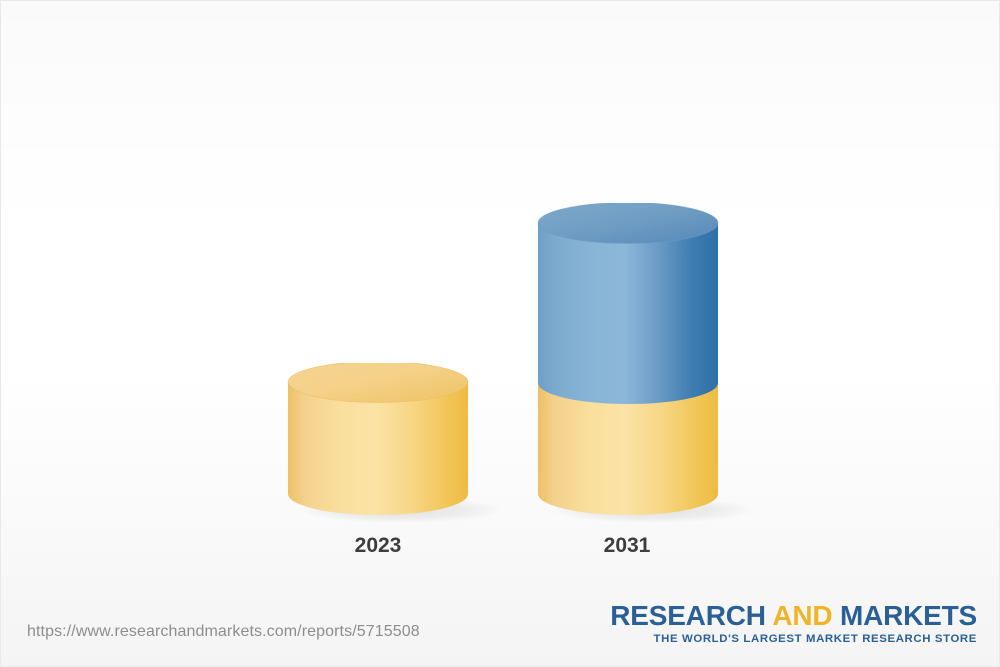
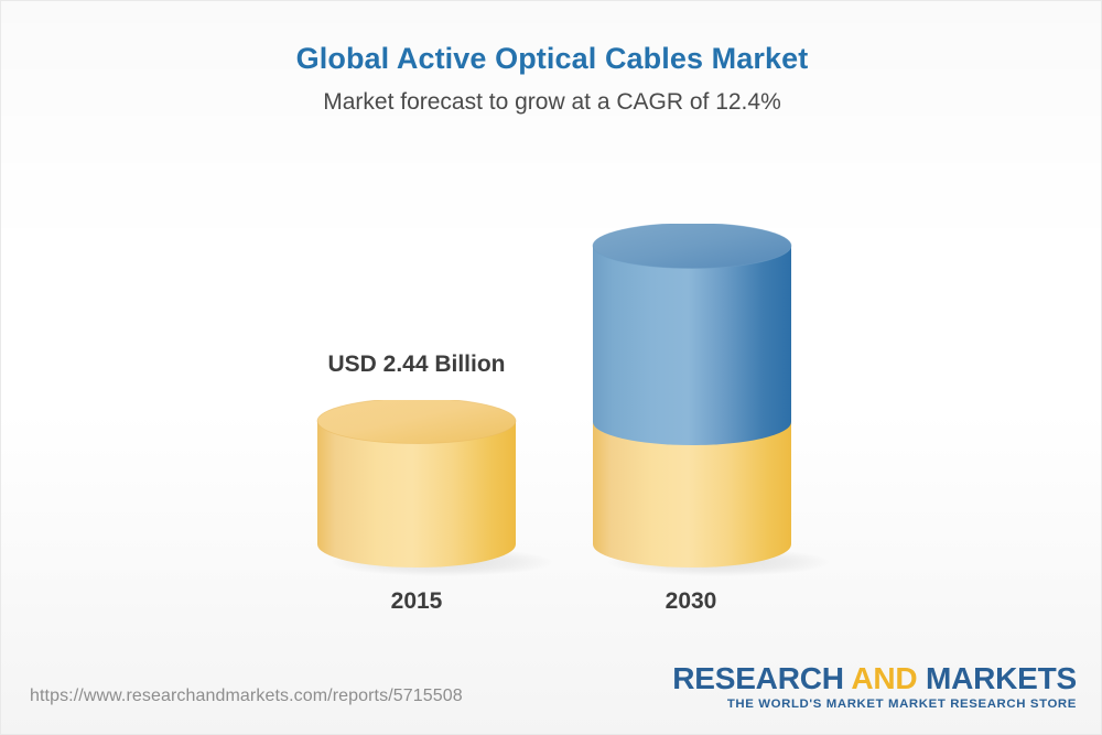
+ Global Active Optical Cables Market
+ Market forecast to grow at a CAGR of 12.4%
+ USD 2.44 Billion
- 2023
+ 2015
- 2031
+ 2030
  https://www.researchandmarkets.com/reports/5715508
  RESEARCH AND MARKETS
- THE WORLD'S LARGEST MARKET RESEARCH STORE
+ THE WORLD'S MARKET MARKET RESEARCH STORE
